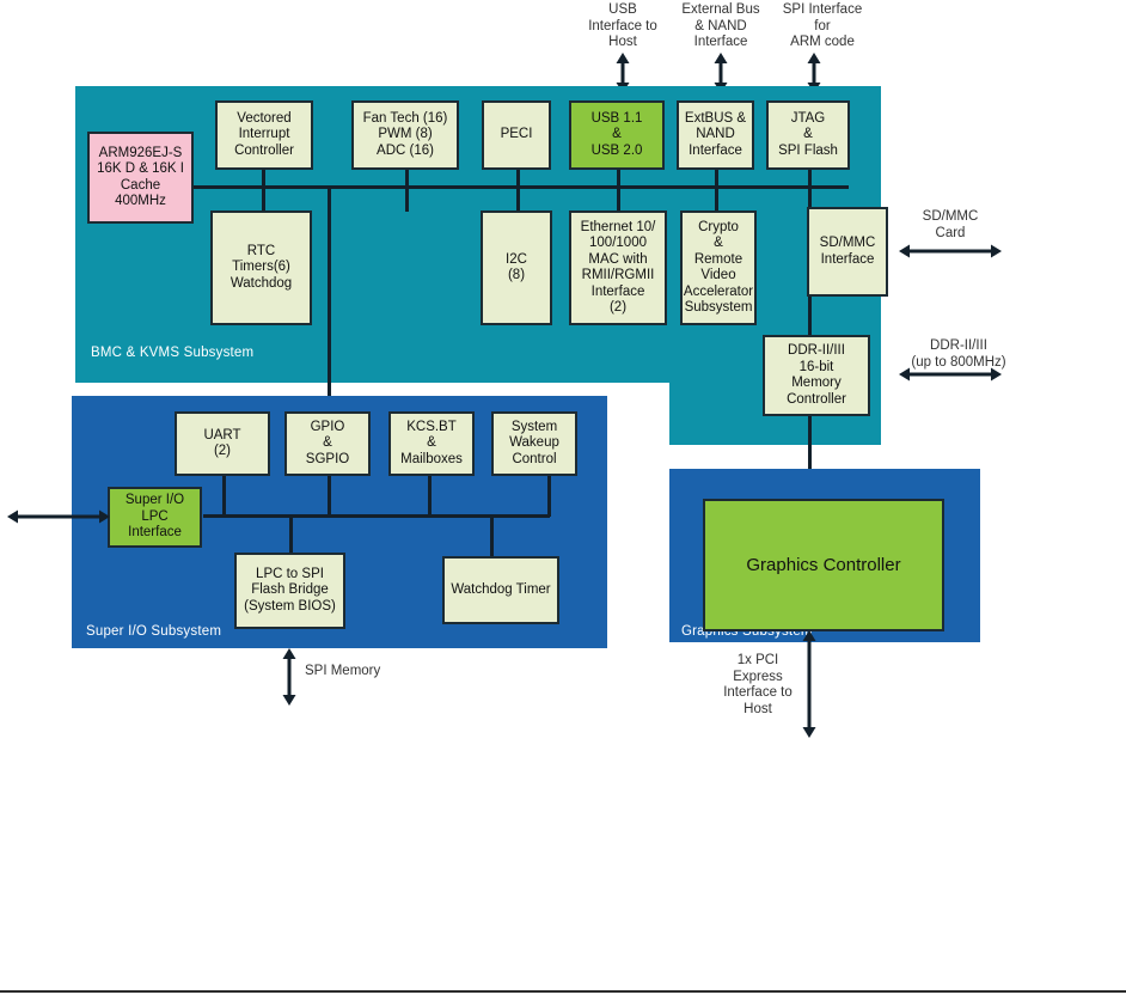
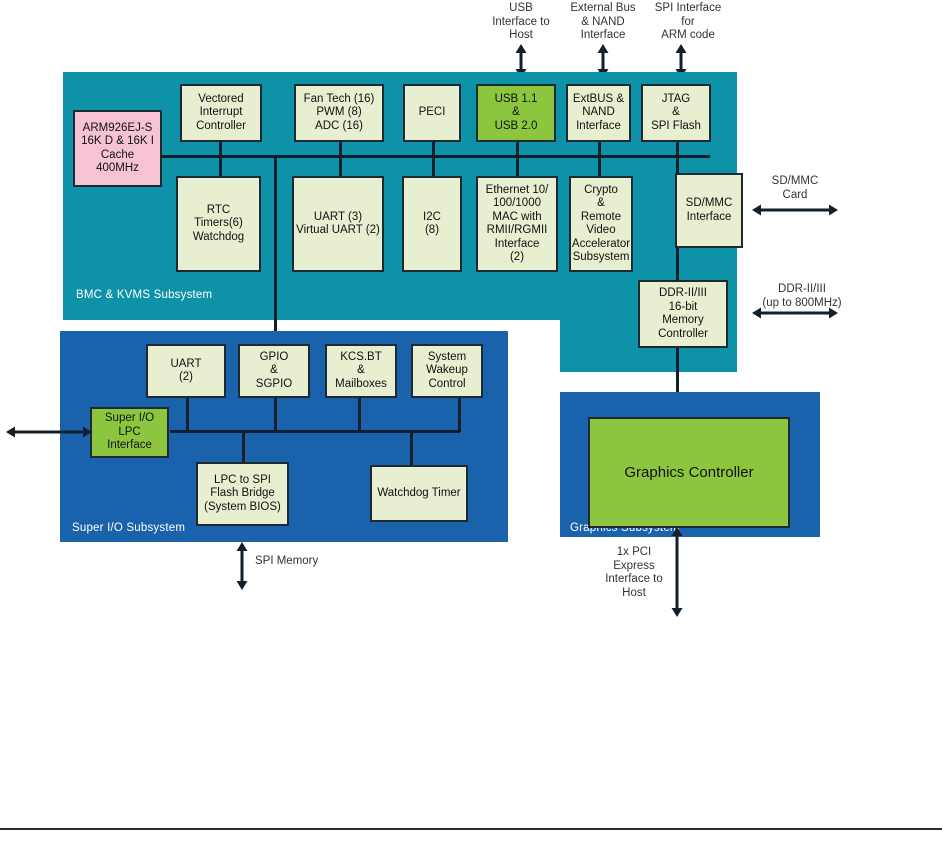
  USB
  Interface to
  Host
  External Bus
  & NAND
  Interface
  SPI Interface
  for
  ARM code
  BMC & KVMS Subsystem
  ARM926EJ-S
  16K D & 16K I
  Cache
  400MHz
  Vectored
  Interrupt
  Controller
  Fan Tech (16)
  PWM (8)
  ADC (16)
  PECI
  USB 1.1
  &
  USB 2.0
  ExtBUS &
  NAND
  Interface
  JTAG
  &
  SPI Flash
  RTC
  Timers(6)
  Watchdog
+ UART (3)
+ Virtual UART (2)
  I2C
  (8)
  Ethernet 10/
  100/1000
  MAC with
  RMII/RGMII
  Interface
  (2)
  Crypto
  &
  Remote
  Video
  Accelerator
  Subsystem
  SD/MMC
  Interface
  DDR-II/III
  16-bit
  Memory
  Controller
  SD/MMC
  Card
  DDR-II/III
  (up to 800MHz)
  Super I/O Subsystem
  UART
  (2)
  GPIO
  &
  SGPIO
  KCS.BT
  &
  Mailboxes
  System
  Wakeup
  Control
  Super I/O
  LPC
  Interface
  LPC to SPI
  Flash Bridge
  (System BIOS)
  Watchdog Timer
  SPI Memory
  Graphics Subsystem
  Graphics Controller
  1x PCI
  Express
  Interface to
  Host
